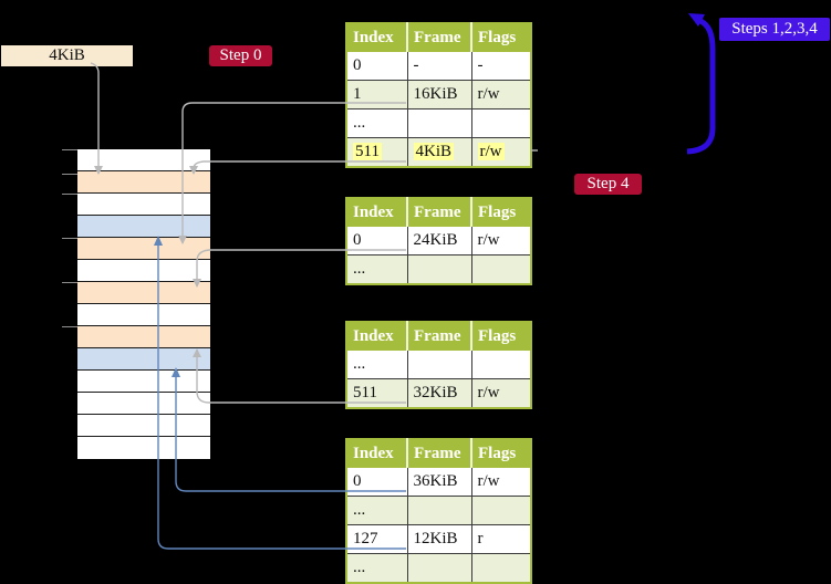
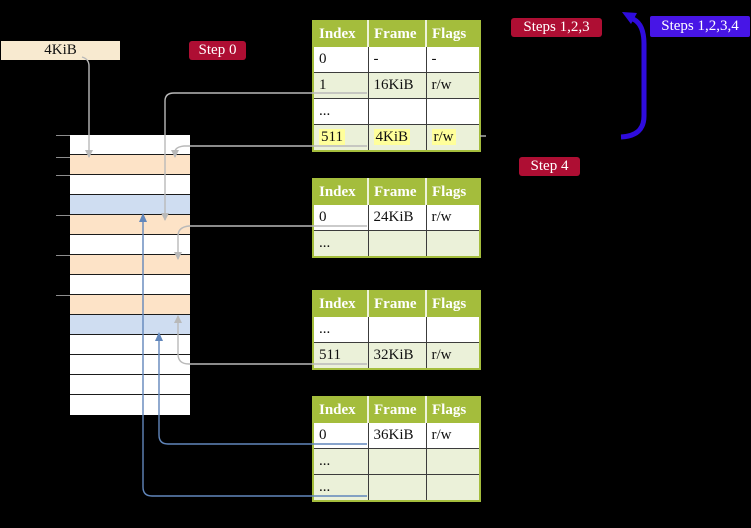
  4KiB
  Step 0
+ Steps 1,2,3
  Steps 1,2,3,4
  Step 4
  Index	Frame	Flags
  0	-	-
  1	16KiB	r/w
  ...
  511	4KiB	r/w
  Index	Frame	Flags
  0	24KiB	r/w
  ...
  Index	Frame	Flags
  ...
  511	32KiB	r/w
  Index	Frame	Flags
  0	36KiB	r/w
  ...
- 127	12KiB	r
  ...
